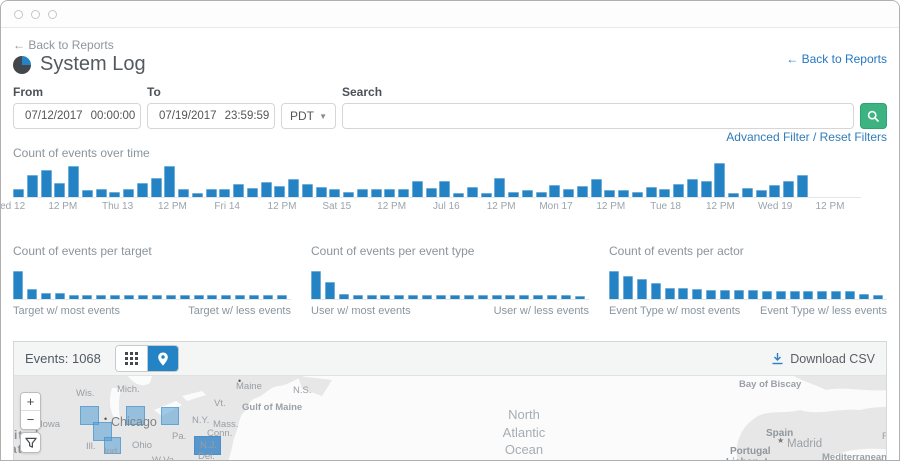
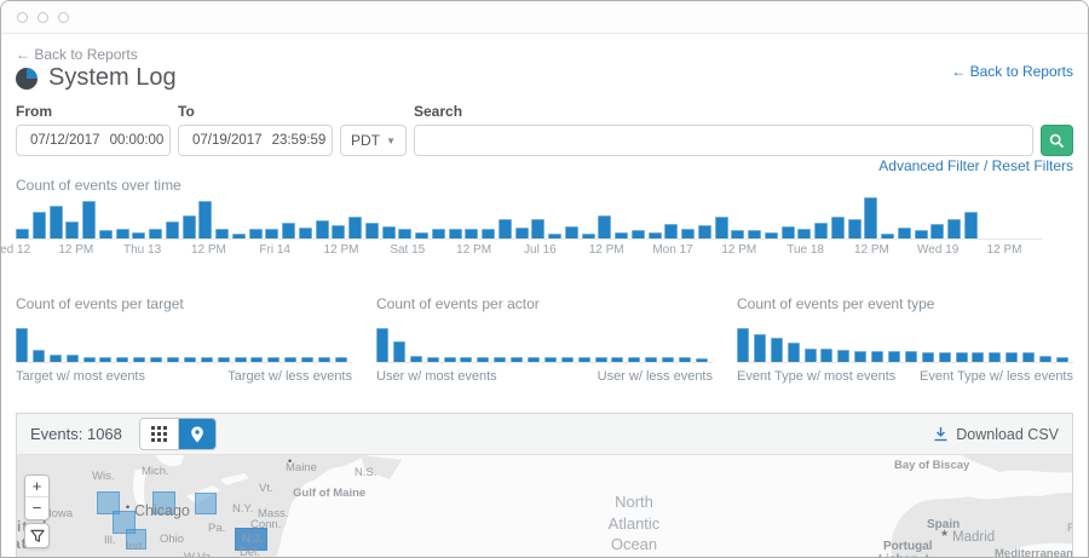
  ← Back to Reports
  ← Back to Reports
  System Log
  From
  07/12/2017
  00:00:00
  To
  07/19/2017
  23:59:59
  PDT
  ▼
  Search
  Advanced Filter / Reset Filters
  Count of events over time
  ed 12
  12 PM
  Thu 13
  12 PM
  Fri 14
  12 PM
  Sat 15
  12 PM
  Jul 16
  12 PM
  Mon 17
  12 PM
  Tue 18
  12 PM
  Wed 19
  12 PM
  Count of events per target
  Target w/ most events
  Target w/ less events
- Count of events per event type
+ Count of events per actor
  User w/ most events
  User w/ less events
- Count of events per actor
+ Count of events per event type
  Event Type w/ most events
  Event Type w/ less events
  Events: 1068
  Download CSV
  Iowa
  Wis.
  Mich.
  •
  Chicago
  Ill.
  Ind.
  Ohio
  Pa.
  N.Y.
  N.J.
  Del.
  Conn.
  Mass.
  Vt.
  •
  Maine
  N.S.
  Gulf of Maine
  North
  Atlantic
  Ocean
  Bay of Biscay
  Spain
  ★
  Madrid
  Portugal
  Mediterranean
  +
  −
